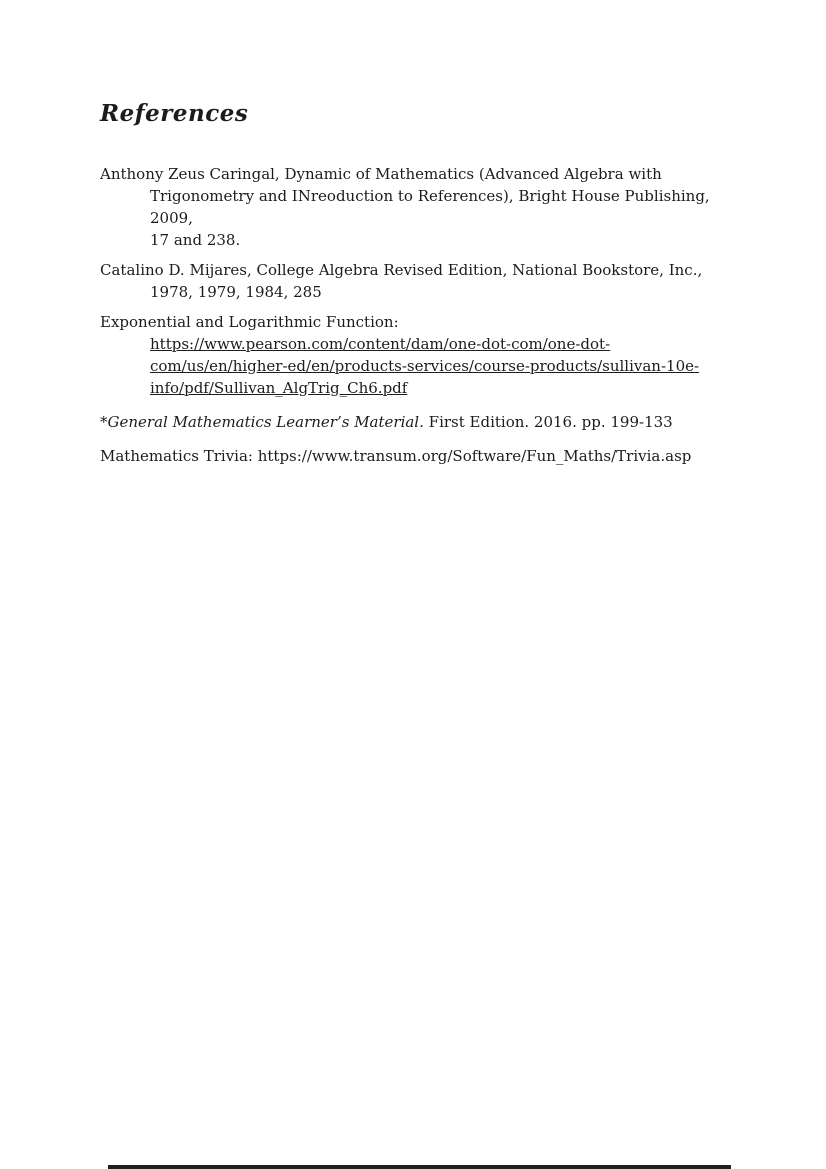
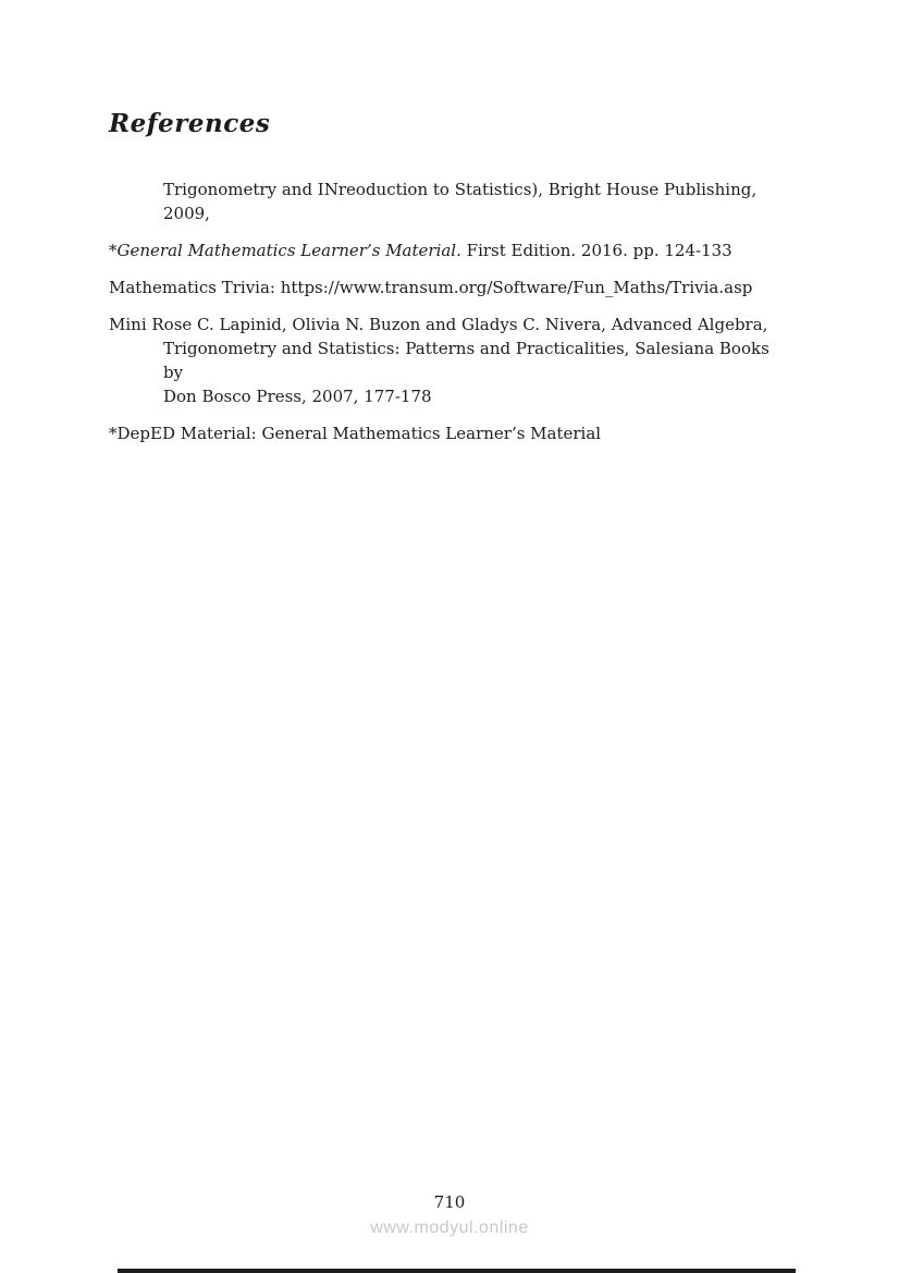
  References
- Anthony Zeus Caringal, Dynamic of Mathematics (Advanced Algebra with
- Trigonometry and INreoduction to References), Bright House Publishing, 2009,
+ Trigonometry and INreoduction to Statistics), Bright House Publishing, 2009,
- 17 and 238.
- Catalino D. Mijares, College Algebra Revised Edition, National Bookstore, Inc.,
- 1978, 1979, 1984, 285
- Exponential and Logarithmic Function:
- https://www.pearson.com/content/dam/one-dot-com/one-dot-
- com/us/en/higher-ed/en/products-services/course-products/sullivan-10e-
- info/pdf/Sullivan_AlgTrig_Ch6.pdf
- *General Mathematics Learner’s Material. First Edition. 2016. pp. 199-133
+ *General Mathematics Learner’s Material. First Edition. 2016. pp. 124-133
  Mathematics Trivia: https://www.transum.org/Software/Fun_Maths/Trivia.asp
+ Mini Rose C. Lapinid, Olivia N. Buzon and Gladys C. Nivera, Advanced Algebra,
+ Trigonometry and Statistics: Patterns and Practicalities, Salesiana Books by
+ Don Bosco Press, 2007, 177-178
+ *DepED Material: General Mathematics Learner’s Material
+ 710
+ www.modyul.online
